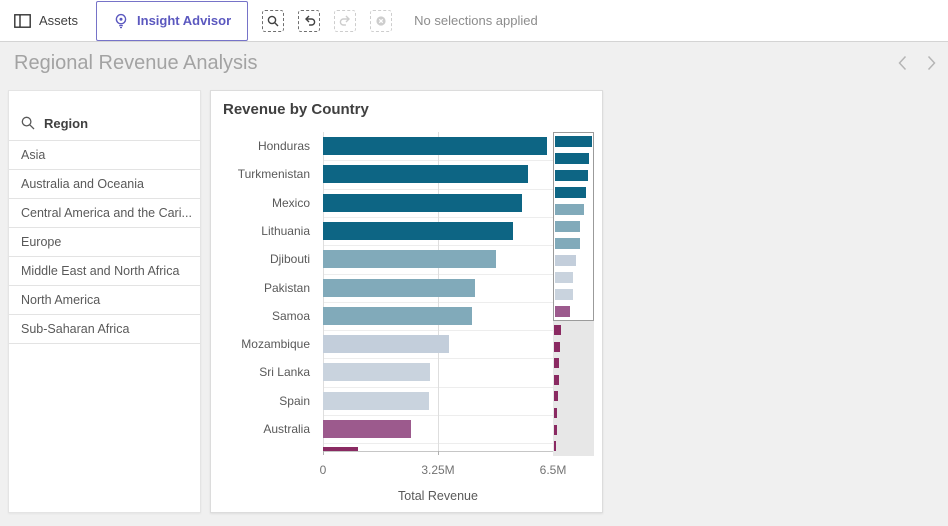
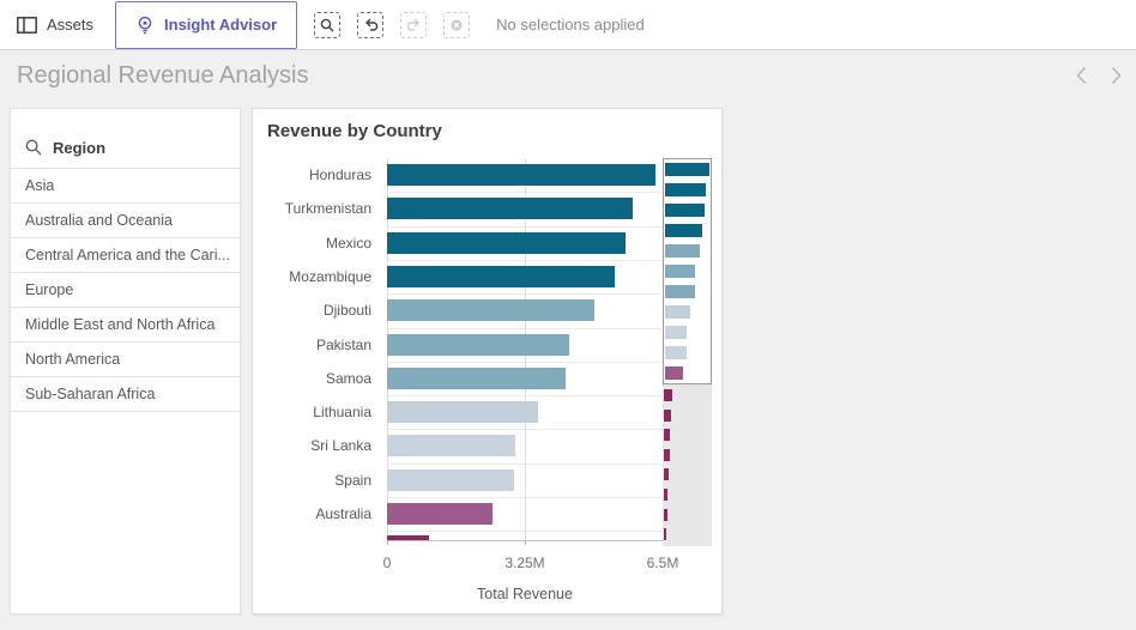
  Assets
  Insight Advisor
  No selections applied
  Regional Revenue Analysis
  Region
  Asia
  Australia and Oceania
  Central America and the Cari...
  Europe
  Middle East and North Africa
  North America
  Sub-Saharan Africa
  Revenue by Country
  Honduras
  Turkmenistan
  Mexico
- Lithuania
+ Mozambique
  Djibouti
  Pakistan
  Samoa
- Mozambique
+ Lithuania
  Sri Lanka
  Spain
  Australia
  Total Revenue
  0
  3.25M
  6.5M
